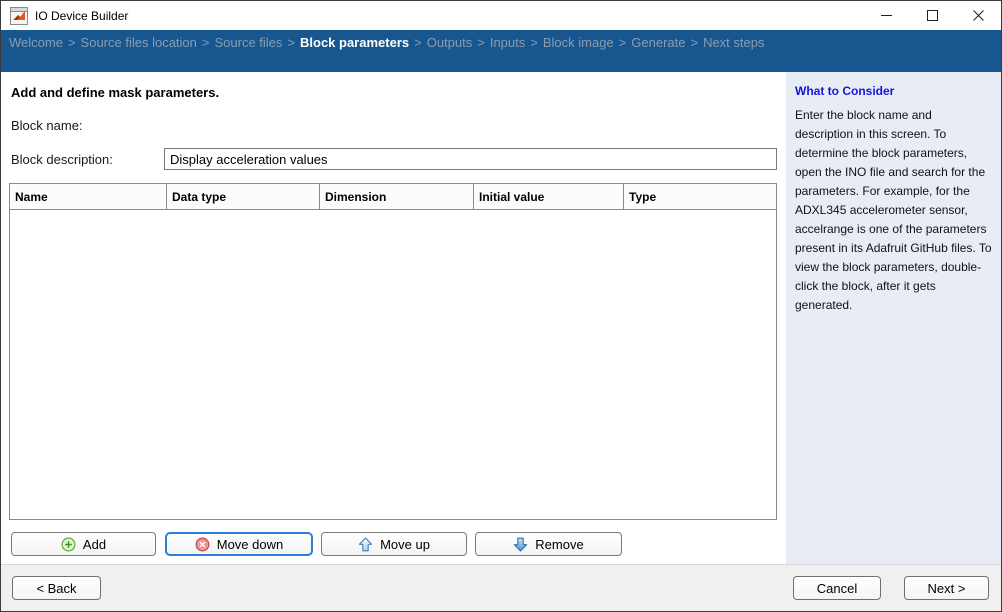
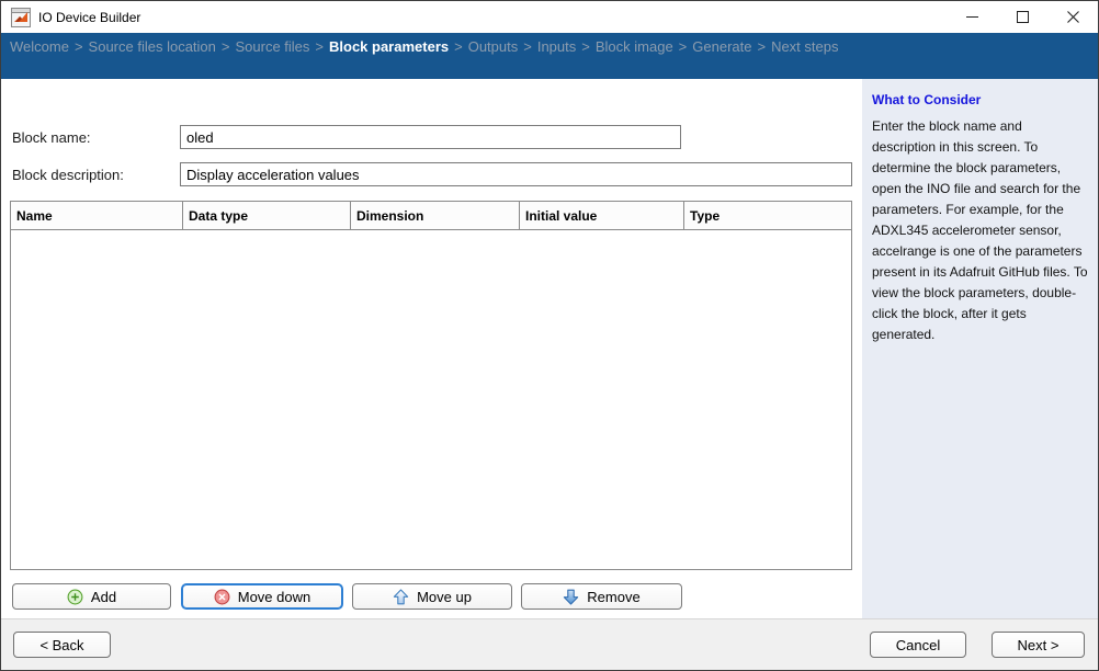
  IO Device Builder
  Welcome > Source files location > Source files > Block parameters > Outputs > Inputs > Block image > Generate > Next steps
- Add and define mask parameters.
  Block name:
+ oled
  Block description:
  Display acceleration values
  Name
  Data type
  Dimension
  Initial value
  Type
  Add
  Move down
  Move up
  Remove
  What to Consider
  Enter the block name and description in this screen. To determine the block parameters, open the INO file and search for the parameters. For example, for the ADXL345 accelerometer sensor, accelrange is one of the parameters present in its Adafruit GitHub files. To view the block parameters, double-click the block, after it gets generated.
  < Back
  Cancel
  Next >
